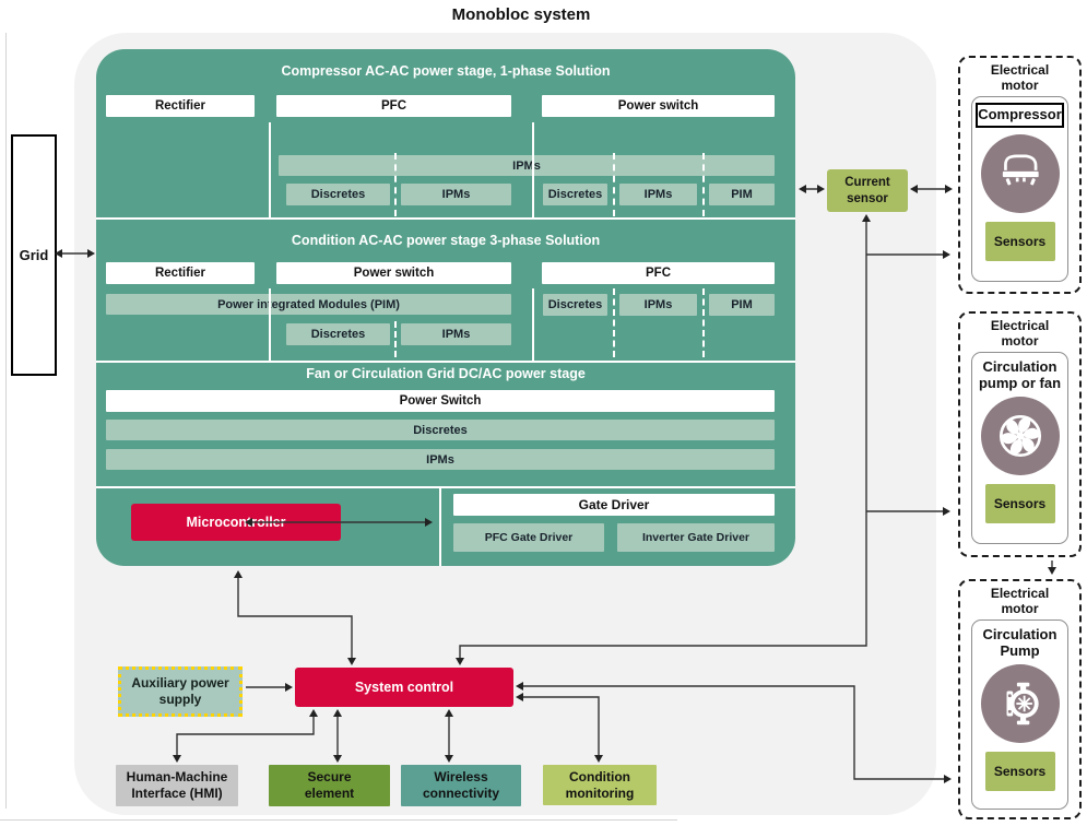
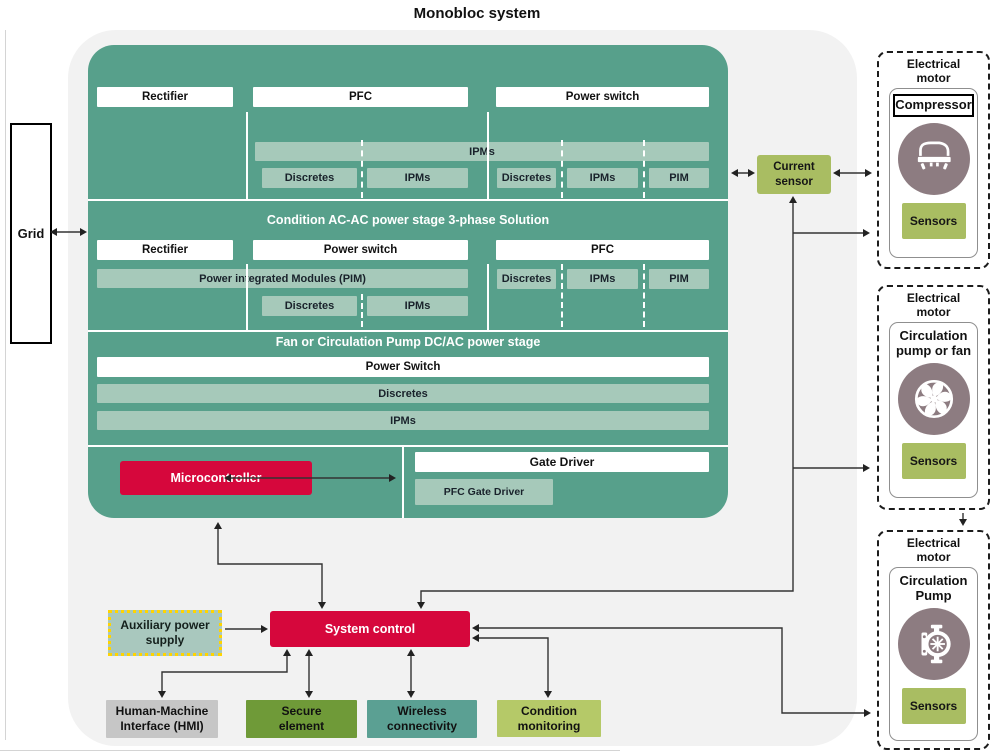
  Monobloc system
  Grid
- Compressor AC-AC power stage, 1-phase Solution
  Rectifier
  PFC
  Power switch
  IPMs
  Discretes
  IPMs
  Discretes
  IPMs
  PIM
  Condition AC-AC power stage 3-phase Solution
  Rectifier
  Power switch
  PFC
  Power inegrated Modules (PIM)
  Discretes
  IPMs
  Discretes
  IPMs
  PIM
- Fan or Circulation Grid DC/AC power stage
+ Fan or Circulation Pump DC/AC power stage
  Power Switch
  Discretes
  IPMs
  Gate Driver
  PFC Gate Driver
- Inverter Gate Driver
  Current sensor
  Electrical motor
  Compressor
  Sensors
  Electrical motor
  Circulation pump or fan
  Sensors
  Electrical motor
  Circulation Pump
  Sensors
  Auxiliary power supply
  System control
  Human-Machine Interface (HMI)
  Secure element
  Wireless connectivity
  Condition monitoring
